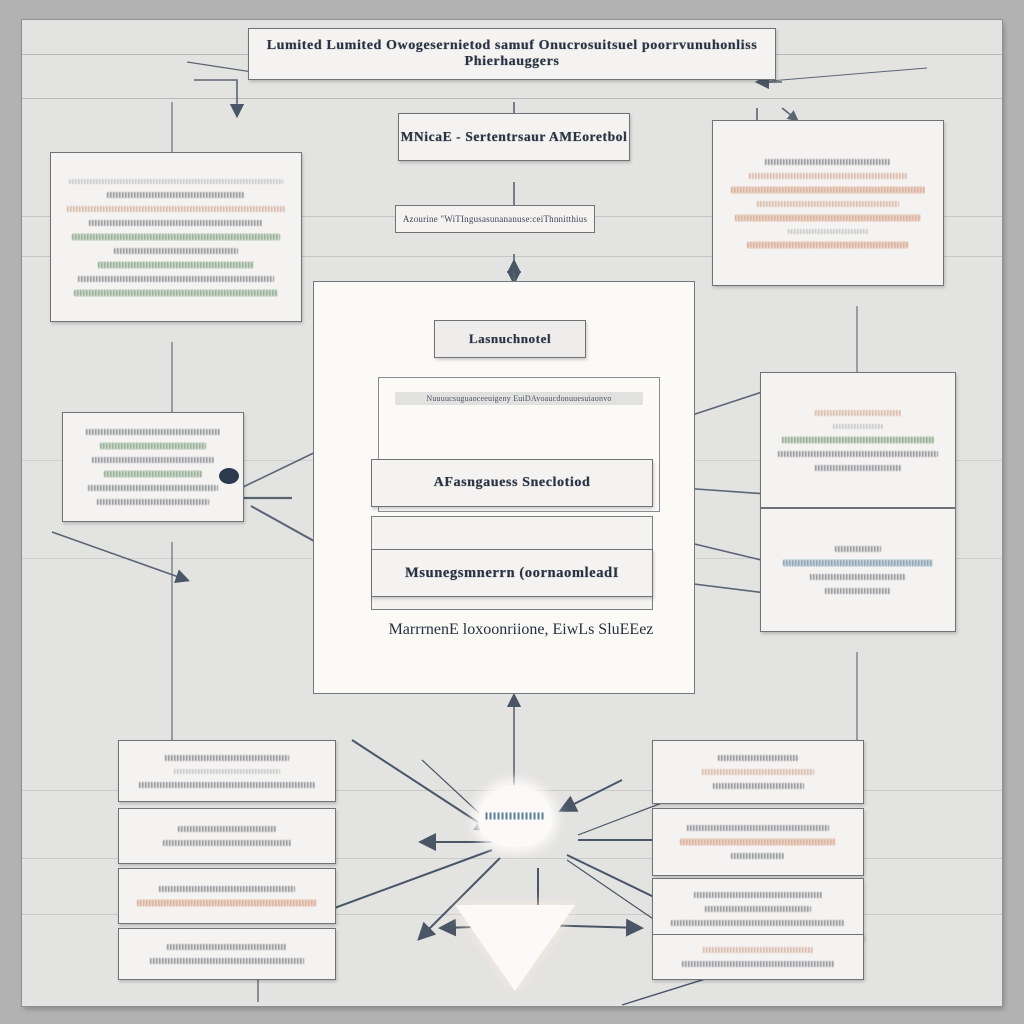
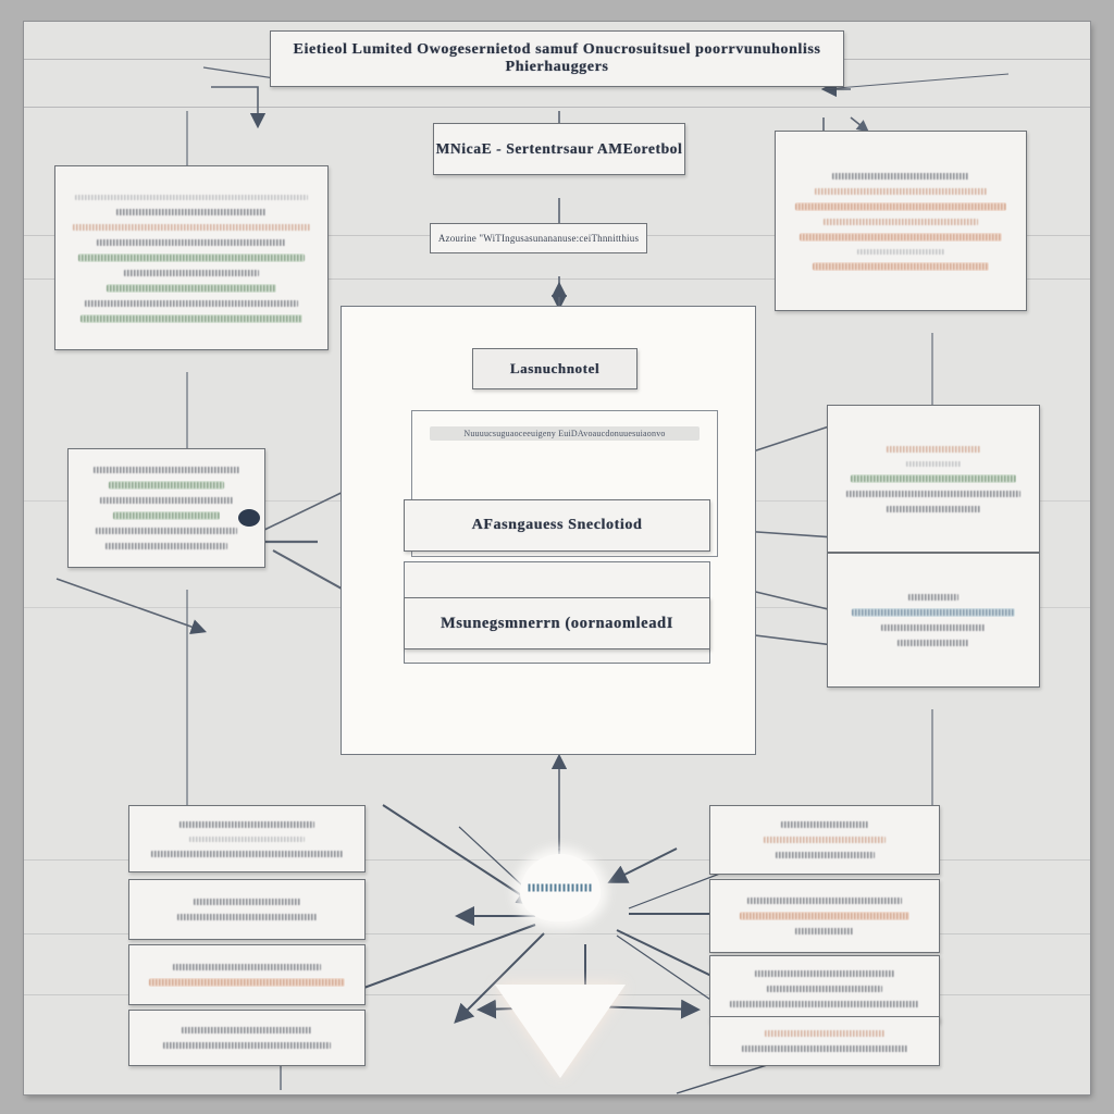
- Lumited Lumited Owogesernietod samuf Onucrosuitsuel poorrvunuhonliss Phierhauggers
+ Eietieol Lumited Owogesernietod samuf Onucrosuitsuel poorrvunuhonliss Phierhauggers
  MNicaE - Sertentrsaur AMEoretbol
  Azourine "WiTIngusasunananuse:ceiThnnitthius
  Lasnuchnotel
  Nuuuucsuguaoceeuigeny EuiDAvoaucdonuuesuiaonvo
  AFasngauess Sneclotiod
  Msunegsmnerrn (oornaomleadI
- MarrrnenE loxoonriione, EiwLs SluEEez
